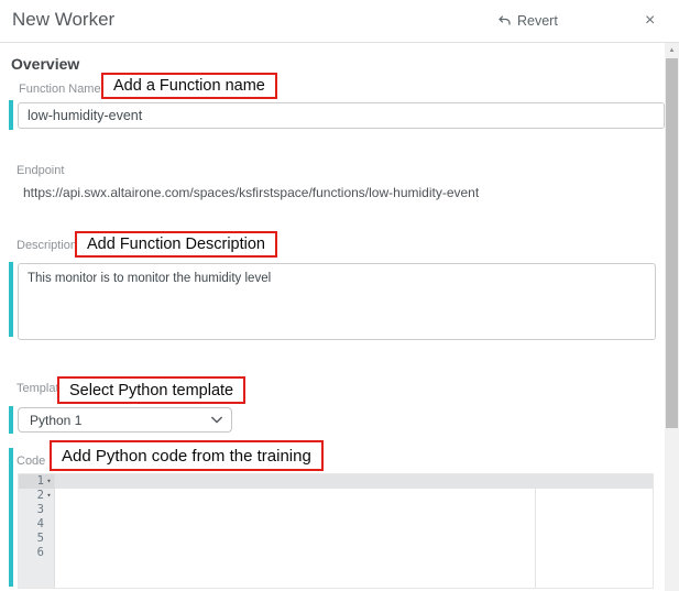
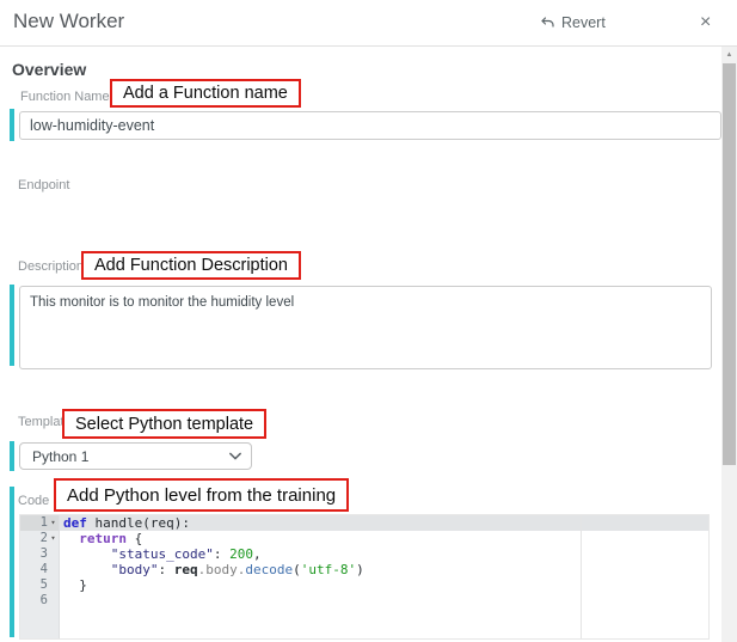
  New Worker
  Revert
  ×
  Overview
  Function Name
  Add a Function name
  low-humidity-event
  Endpoint
- https://api.swx.altairone.com/spaces/ksfirstspace/functions/low-humidity-event
  Description
  Add Function Description
  This monitor is to monitor the humidity level
  Templa
  Select Python template
  Python 1
  Code
- Add Python code from the training
+ Add Python level from the training
  1
  ▾
  2
  ▾
  3
  4
  5
  6
+ def handle(req):
+ return {
+ "status_code": 200,
+ "body": req.body.decode('utf-8')
+ }
